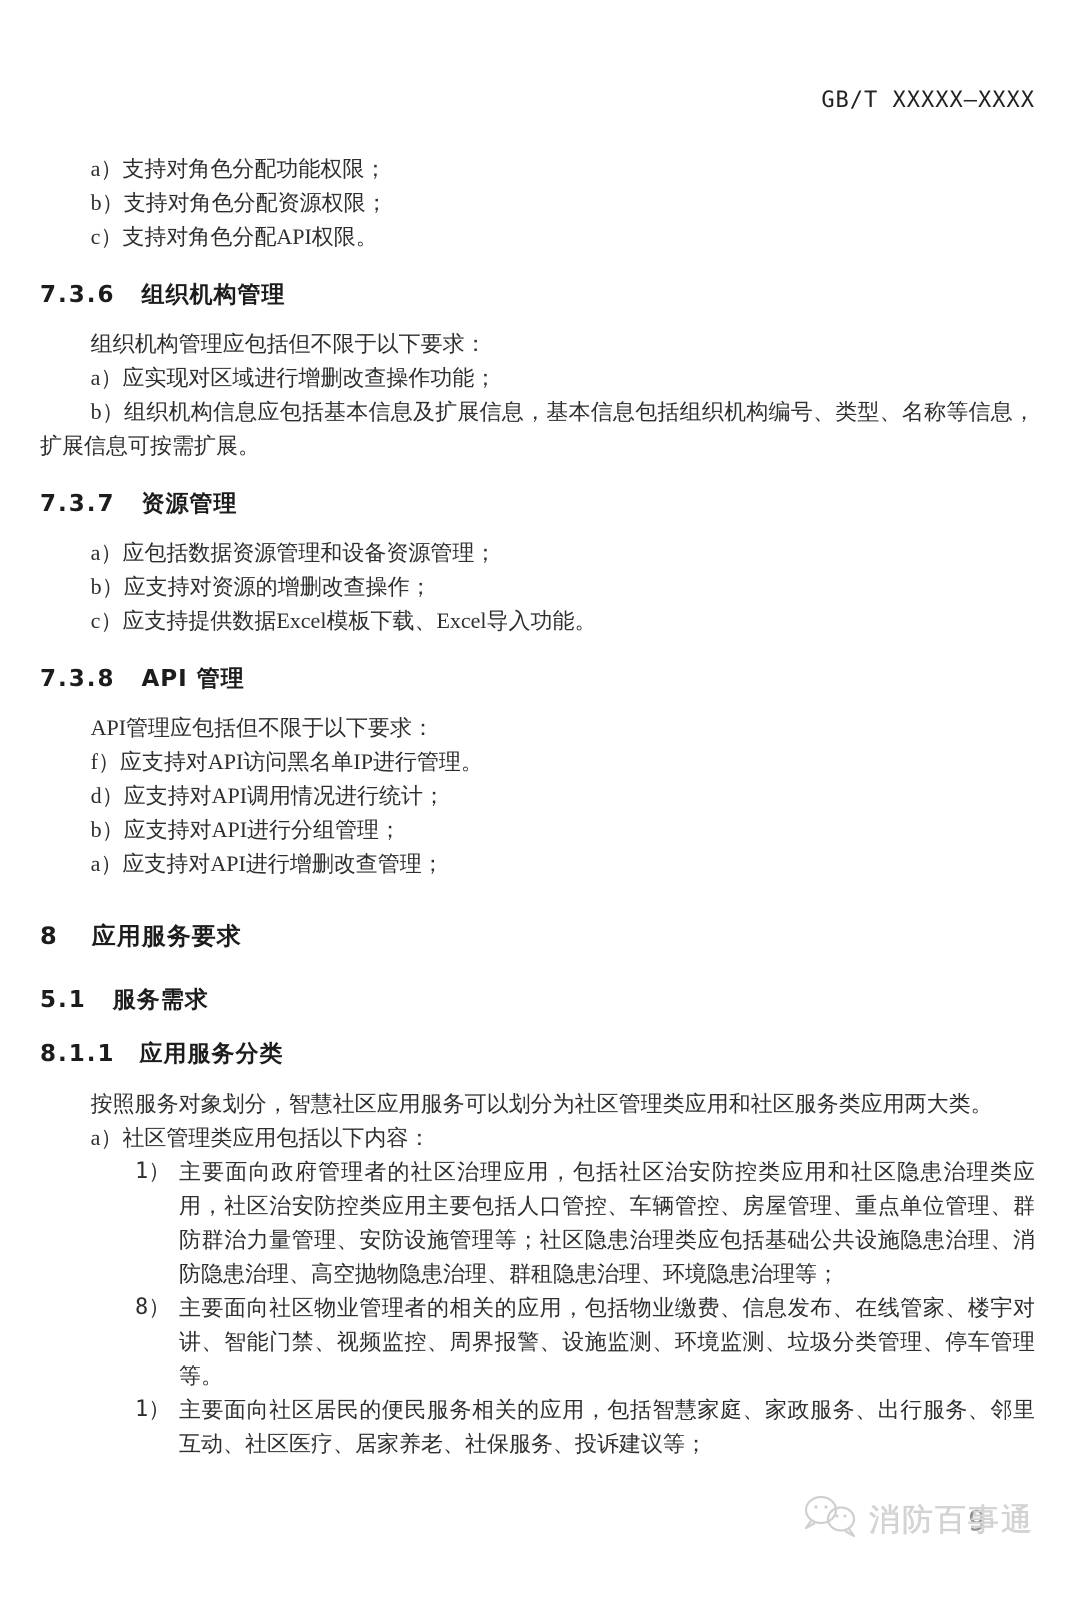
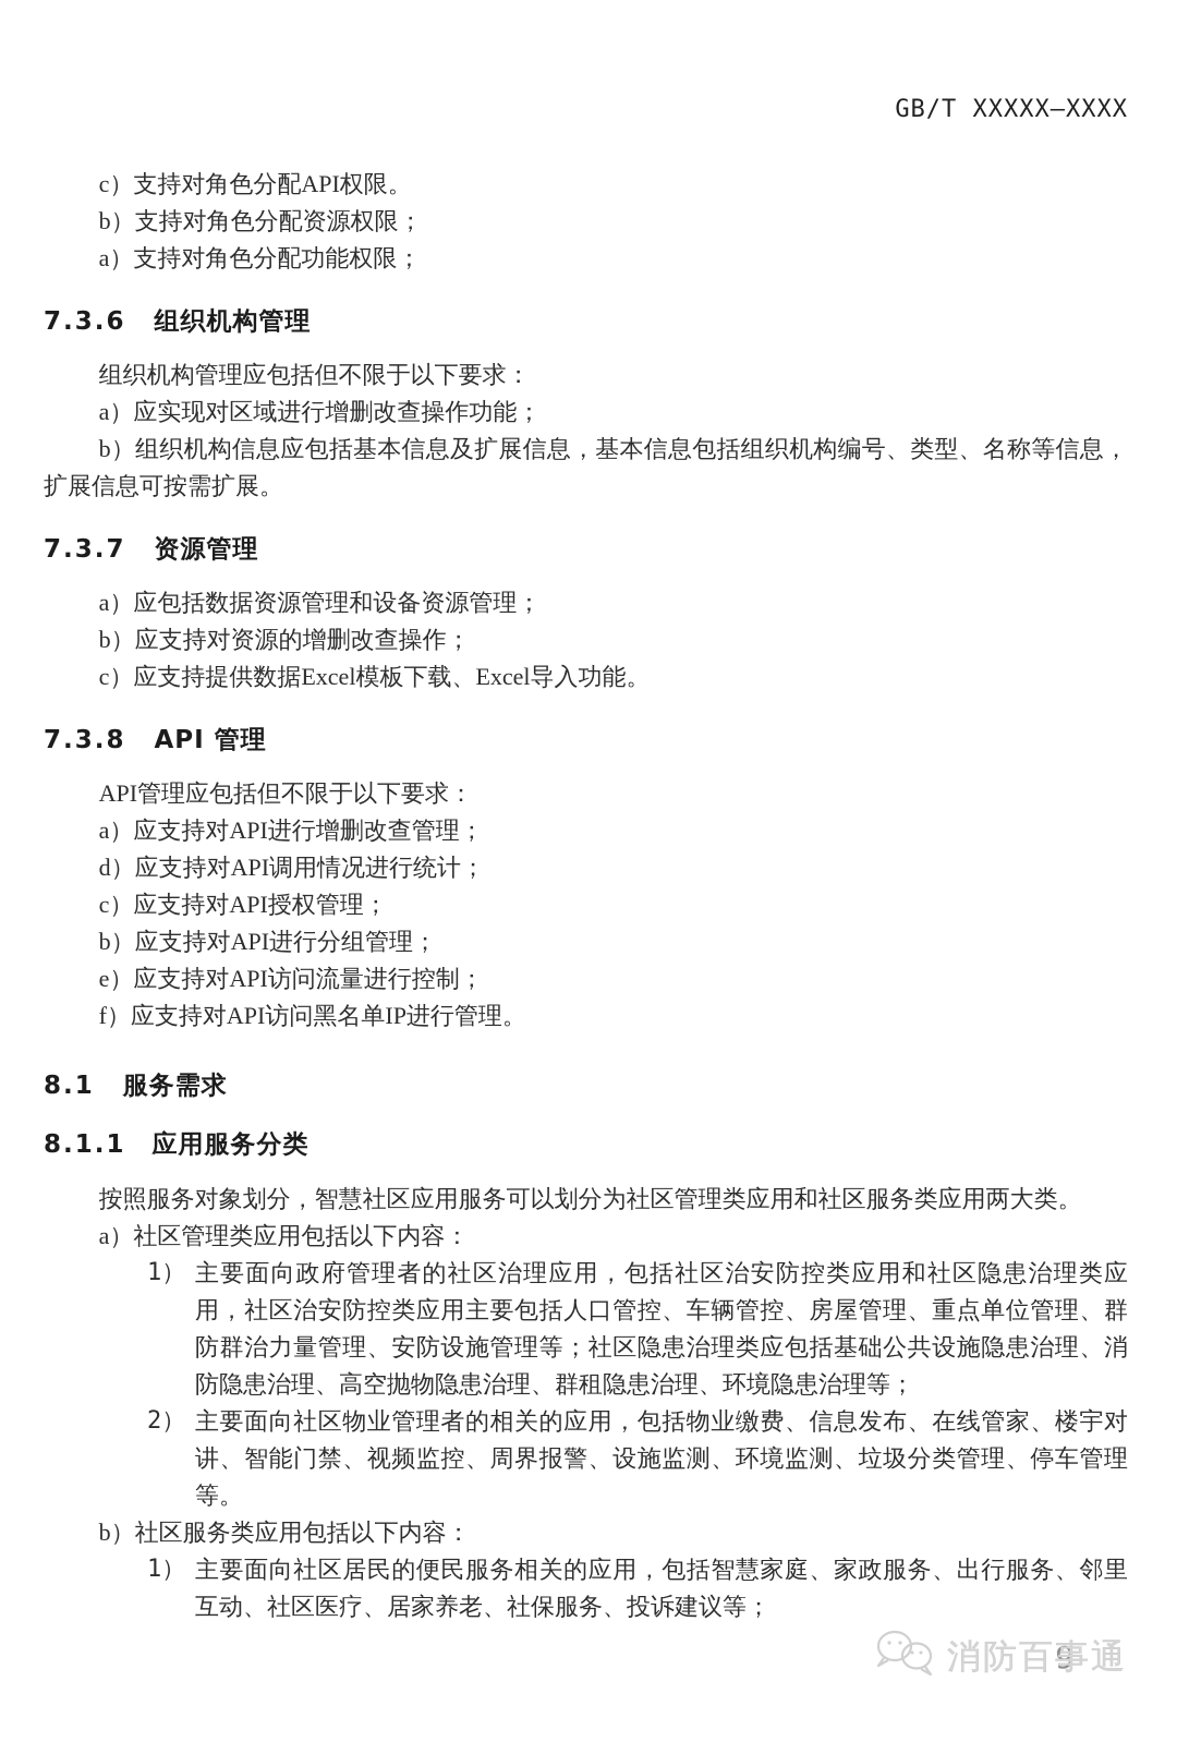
  GB/T XXXXX—XXXX
- a）支持对角色分配功能权限；
+ c）支持对角色分配API权限。
  b）支持对角色分配资源权限；
- c）支持对角色分配API权限。
+ a）支持对角色分配功能权限；
  7.3.6 组织机构管理
  组织机构管理应包括但不限于以下要求：
  a）应实现对区域进行增删改查操作功能；
  b）组织机构信息应包括基本信息及扩展信息，基本信息包括组织机构编号、类型、名称等信息，扩展信息可按需扩展。
  7.3.7 资源管理
  a）应包括数据资源管理和设备资源管理；
  b）应支持对资源的增删改查操作；
  c）应支持提供数据Excel模板下载、Excel导入功能。
  7.3.8 API 管理
  API管理应包括但不限于以下要求：
- f）应支持对API访问黑名单IP进行管理。
+ a）应支持对API进行增删改查管理；
  d）应支持对API调用情况进行统计；
+ c）应支持对API授权管理；
  b）应支持对API进行分组管理；
+ e）应支持对API访问流量进行控制；
- a）应支持对API进行增删改查管理；
+ f）应支持对API访问黑名单IP进行管理。
- 8 应用服务要求
- 5.1 服务需求
+ 8.1 服务需求
  8.1.1 应用服务分类
  按照服务对象划分，智慧社区应用服务可以划分为社区管理类应用和社区服务类应用两大类。
  a）社区管理类应用包括以下内容：
  1）
  主要面向政府管理者的社区治理应用，包括社区治安防控类应用和社区隐患治理类应用，社区治安防控类应用主要包括人口管控、车辆管控、房屋管理、重点单位管理、群防群治力量管理、安防设施管理等；社区隐患治理类应包括基础公共设施隐患治理、消防隐患治理、高空抛物隐患治理、群租隐患治理、环境隐患治理等；
- 8）
+ 2）
  主要面向社区物业管理者的相关的应用，包括物业缴费、信息发布、在线管家、楼宇对讲、智能门禁、视频监控、周界报警、设施监测、环境监测、垃圾分类管理、停车管理等。
+ b）社区服务类应用包括以下内容：
  1）
  主要面向社区居民的便民服务相关的应用，包括智慧家庭、家政服务、出行服务、邻里互动、社区医疗、居家养老、社保服务、投诉建议等；
  9
  消防百事通
